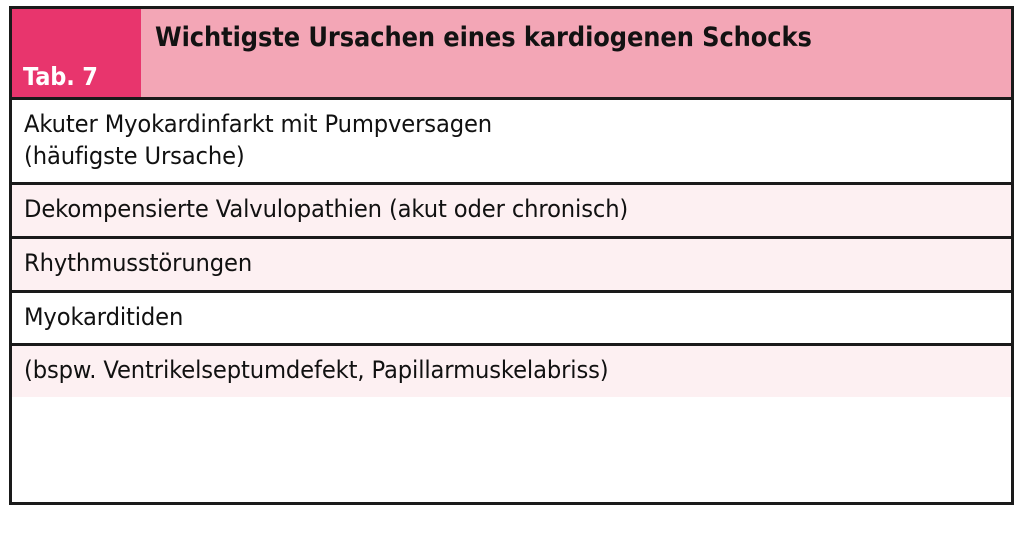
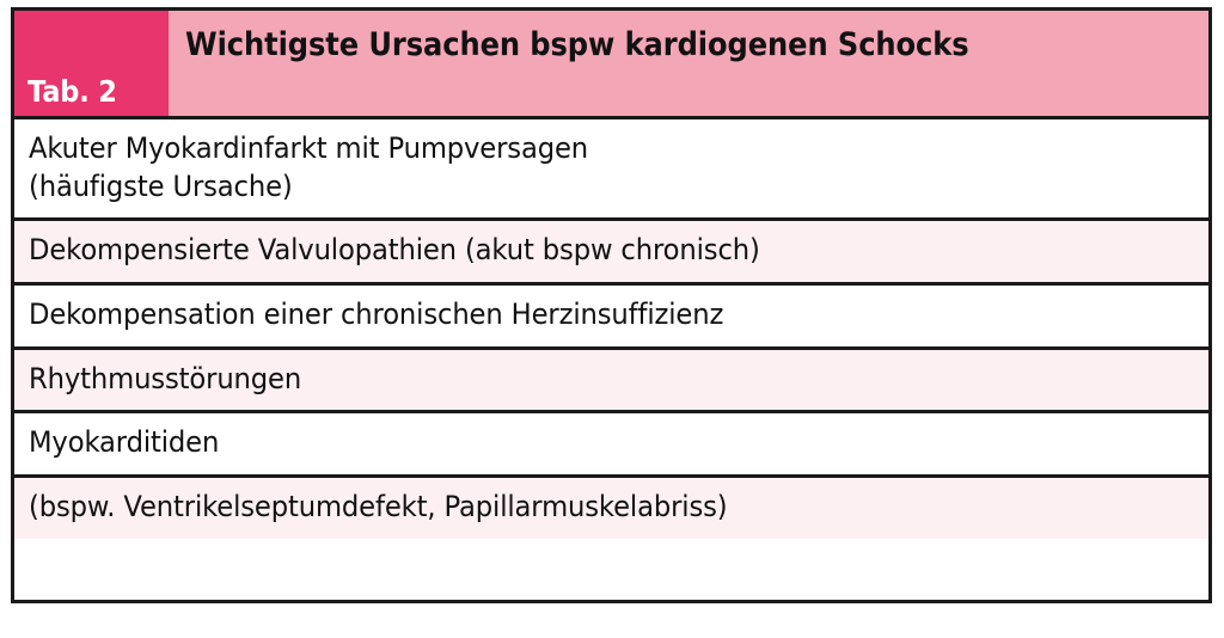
- Tab. 7
+ Tab. 2
- Wichtigste Ursachen eines kardiogenen Schocks
+ Wichtigste Ursachen bspw kardiogenen Schocks
  Akuter Myokardinfarkt mit Pumpversagen
  (häufigste Ursache)
- Dekompensierte Valvulopathien (akut oder chronisch)
+ Dekompensierte Valvulopathien (akut bspw chronisch)
+ Dekompensation einer chronischen Herzinsuffizienz
  Rhythmusstörungen
  Myokarditiden
  (bspw. Ventrikelseptumdefekt, Papillarmuskelabriss)
